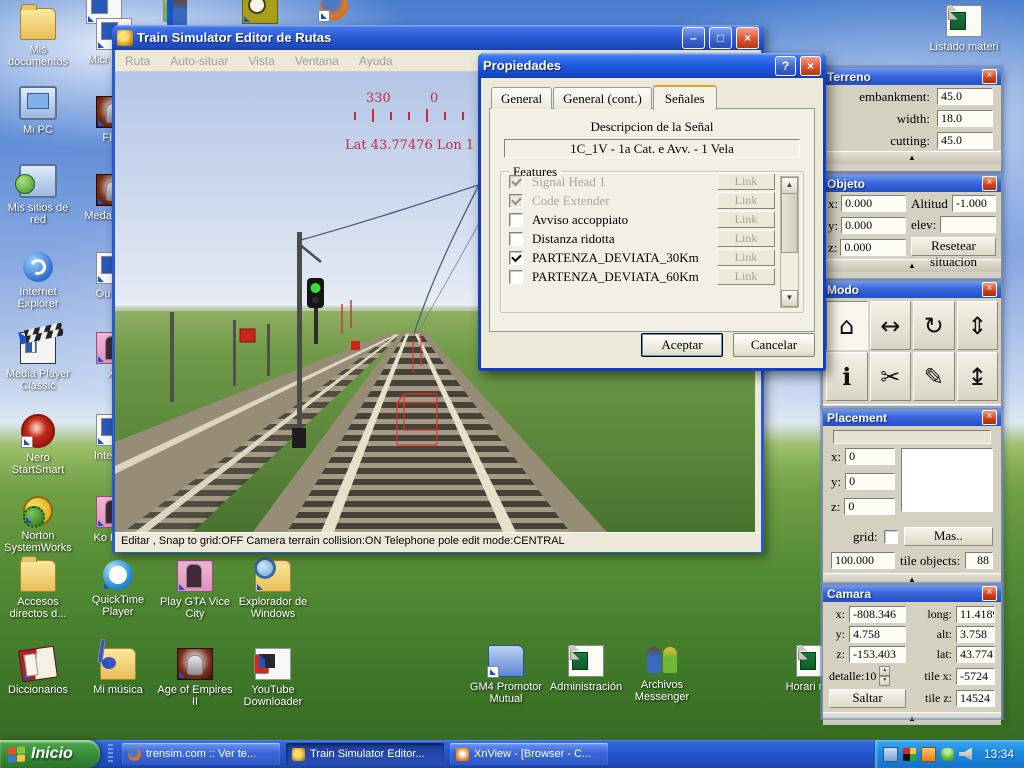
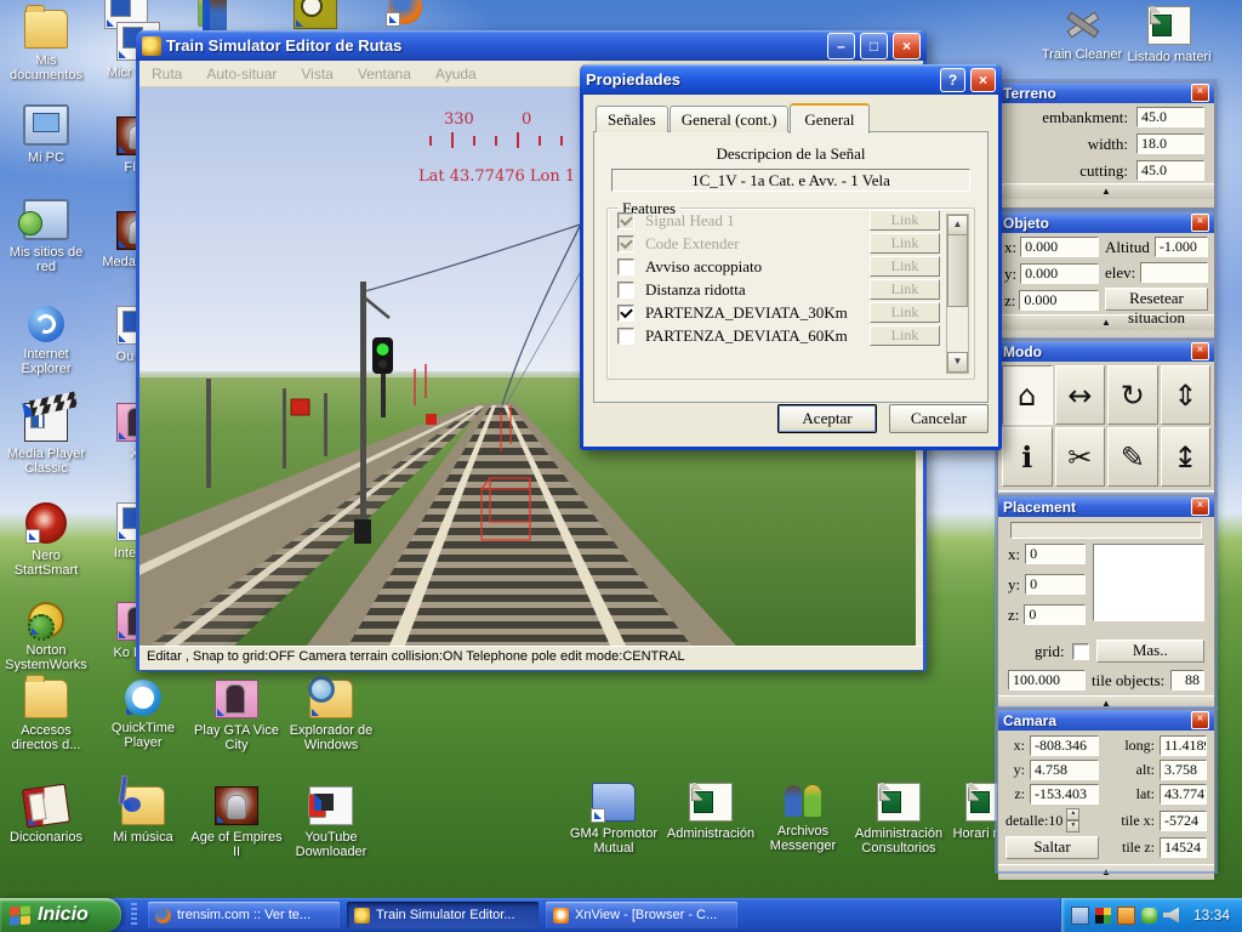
  Mis documentos
  Mi PC
  Mis sitios de red
  Internet Explorer
  Media Player Classic
  Nero StartSmart
  Norton SystemWorks
  Accesos directos d...
  Diccionarios
  QuickTime Player
  Play GTA Vice City
  Explorador de Windows
  Mi música
  Age of Empires II
  YouTube Downloader
  GM4 Promotor Mutual
  Administración
  Archivos Messenger
+ Administración Consultorios
+ Train Cleaner
  Listado materi
  Train Simulator Editor de Rutas
  –
  □
  ×
  Ruta
  Auto-situar
  Vista
  Ventana
  Ayuda
  330
  0
  Lat 43.77476 Lon 1
  Editar , Snap to grid:OFF Camera terrain collision:ON Telephone pole edit mode:CENTRAL
  Propiedades
  ?
  ×
- General
+ Señales
  General (cont.)
- Señales
+ General
  Descripcion de la Señal
  1C_1V - 1a Cat. e Avv. - 1 Vela
  Features
  Signal Head 1
  Link
  Code Extender
  Link
  Avviso accoppiato
  Link
  Distanza ridotta
  Link
  PARTENZA_DEVIATA_30Km
  Link
  PARTENZA_DEVIATA_60Km
  Link
  ▲
  ▼
  Aceptar
  Cancelar
  Terreno
  ×
  embankment:
  45.0
  width:
  18.0
  cutting:
  45.0
  ▲
  Objeto
  ×
  x:
  0.000
  y:
  0.000
  z:
  0.000
  Altitud
  -1.000
  elev:
  Resetear situacion
  ▲
  Modo
  ×
  ⌂
  ↔
  ↻
  ⇕
  ℹ
  ✂
  ✎
  ↨
  Placement
  ×
  x:
  0
  y:
  0
  z:
  0
  grid:
  Mas..
  100.000
  tile objects:
  88
  ▲
  Camara
  ×
  x:
  -808.346
  long:
  11.418
  y:
  4.758
  alt:
  3.758
  z:
  -153.403
  lat:
  43.774
  detalle:10
  tile x:
  -5724
  Saltar
  tile z:
  14524
  ▲
  Inicio
  trensim.com :: Ver te...
  Train Simulator Editor...
  XnView - [Browser - C...
  13:34
